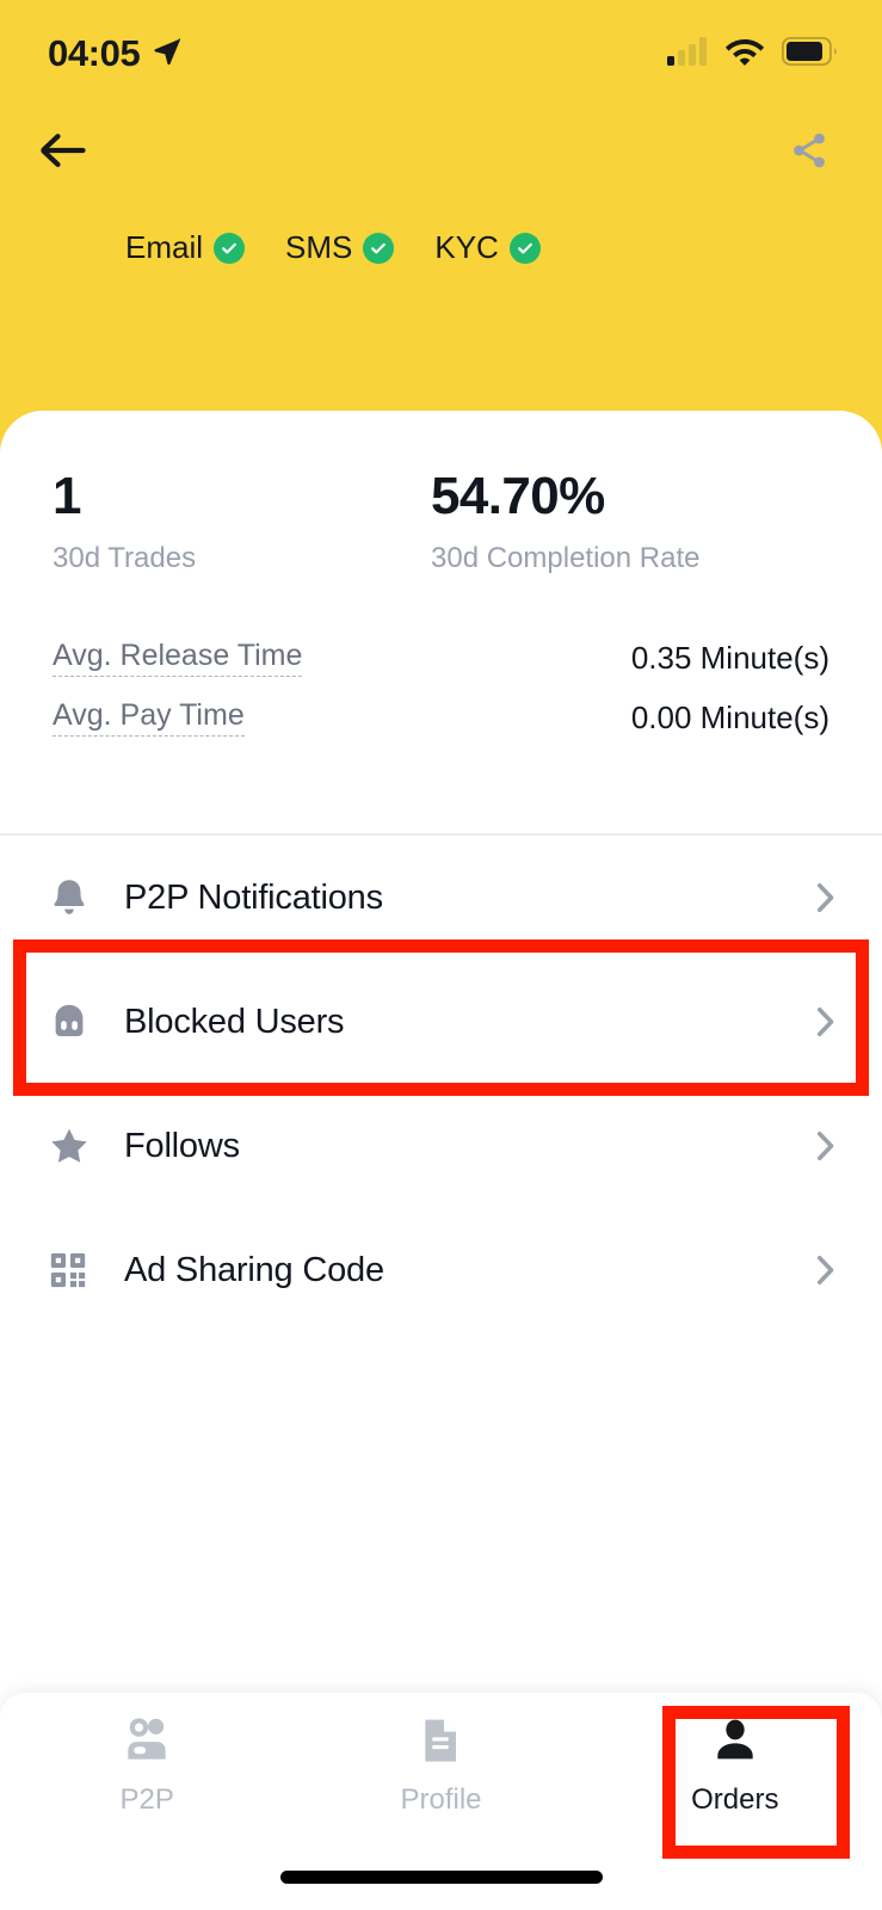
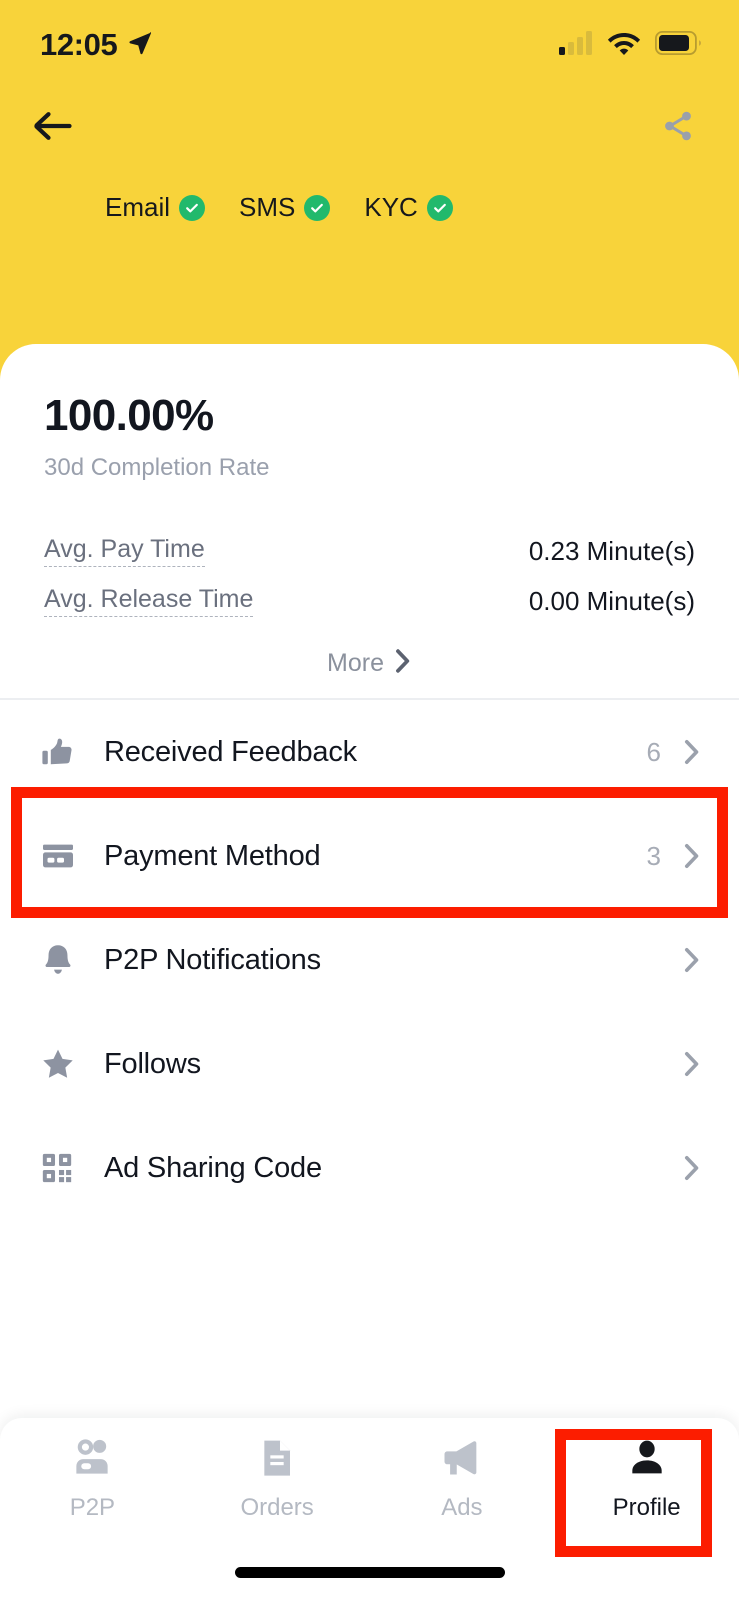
- 04:05
+ 12:05
  Email
  SMS
  KYC
- 1
- 30d Trades
- 54.70%
+ 100.00%
  30d Completion Rate
- Avg. Release Time
+ Avg. Pay Time
- 0.35 Minute(s)
+ 0.23 Minute(s)
- Avg. Pay Time
+ Avg. Release Time
  0.00 Minute(s)
+ More
+ Received Feedback
+ 6
+ Payment Method
+ 3
  P2P Notifications
- Blocked Users
  Follows
  Ad Sharing Code
  P2P
- Profile
+ Orders
+ Ads
- Orders
+ Profile
